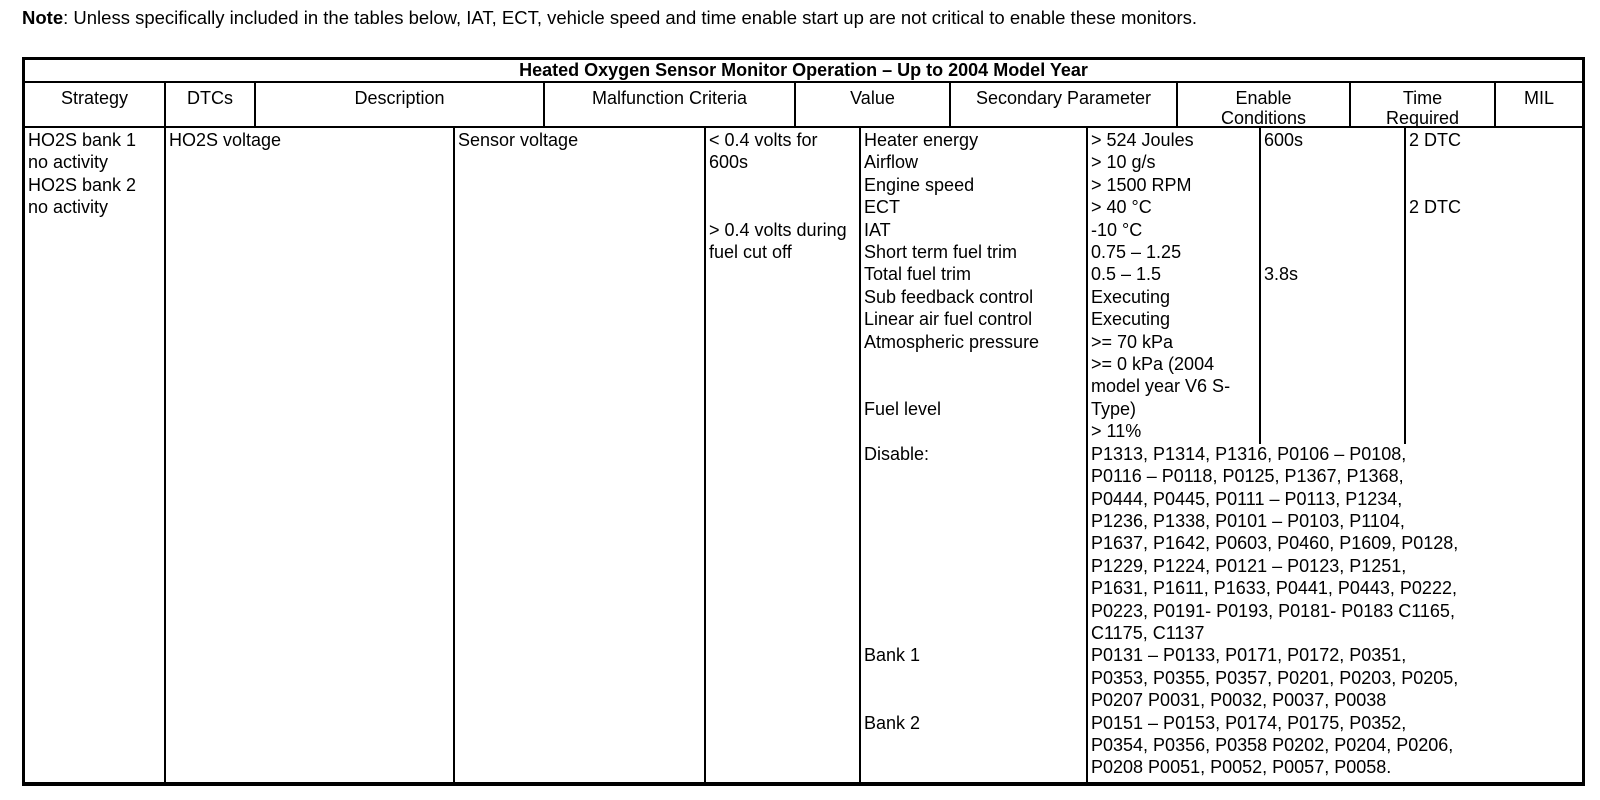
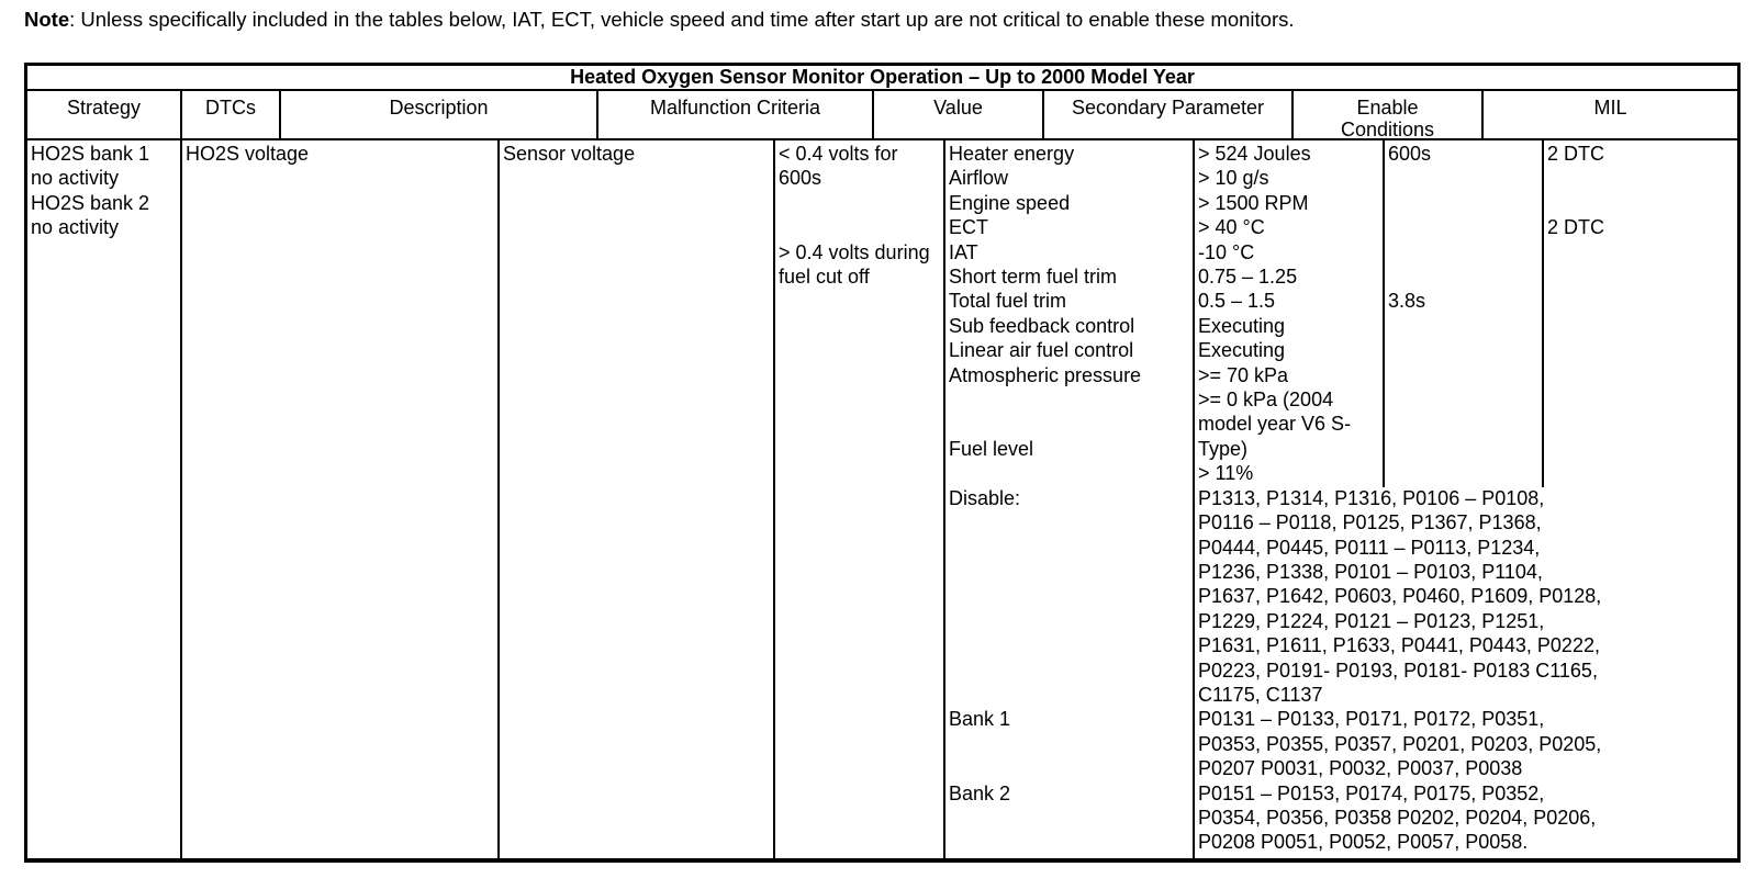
- Note: Unless specifically included in the tables below, IAT, ECT, vehicle speed and time enable start up are not critical to enable these monitors.
+ Note: Unless specifically included in the tables below, IAT, ECT, vehicle speed and time after start up are not critical to enable these monitors.
- Heated Oxygen Sensor Monitor Operation – Up to 2004 Model Year
+ Heated Oxygen Sensor Monitor Operation – Up to 2000 Model Year
  Strategy
  DTCs
  Description
  Malfunction Criteria
  Value
  Secondary Parameter
  Enable
  Conditions
- Time
- Required
  MIL
  HO2S bank 1
  no activity
  HO2S bank 2
  no activity
  HO2S voltage
  Sensor voltage
  < 0.4 volts for
  600s
  > 0.4 volts during
  fuel cut off
  Heater energy
  Airflow
  Engine speed
  ECT
  IAT
  Short term fuel trim
  Total fuel trim
  Sub feedback control
  Linear air fuel control
  Atmospheric pressure
  Fuel level
  Disable:
  Bank 1
  Bank 2
  > 524 Joules
  > 10 g/s
  > 1500 RPM
  > 40 °C
  -10 °C
  0.75 – 1.25
  0.5 – 1.5
  Executing
  Executing
  >= 70 kPa
  >= 0 kPa (2004
  model year V6 S-
  Type)
  > 11%
  P1313, P1314, P1316, P0106 – P0108,
  P0116 – P0118, P0125, P1367, P1368,
  P0444, P0445, P0111 – P0113, P1234,
  P1236, P1338, P0101 – P0103, P1104,
  P1637, P1642, P0603, P0460, P1609, P0128,
  P1229, P1224, P0121 – P0123, P1251,
  P1631, P1611, P1633, P0441, P0443, P0222,
  P0223, P0191- P0193, P0181- P0183 C1165,
  C1175, C1137
  P0131 – P0133, P0171, P0172, P0351,
  P0353, P0355, P0357, P0201, P0203, P0205,
  P0207 P0031, P0032, P0037, P0038
  P0151 – P0153, P0174, P0175, P0352,
  P0354, P0356, P0358 P0202, P0204, P0206,
  P0208 P0051, P0052, P0057, P0058.
  600s
  3.8s
  2 DTC
  2 DTC
